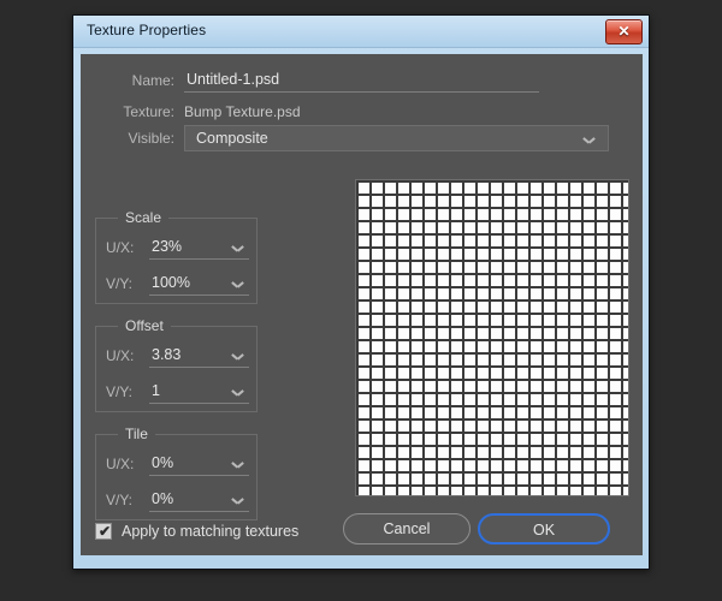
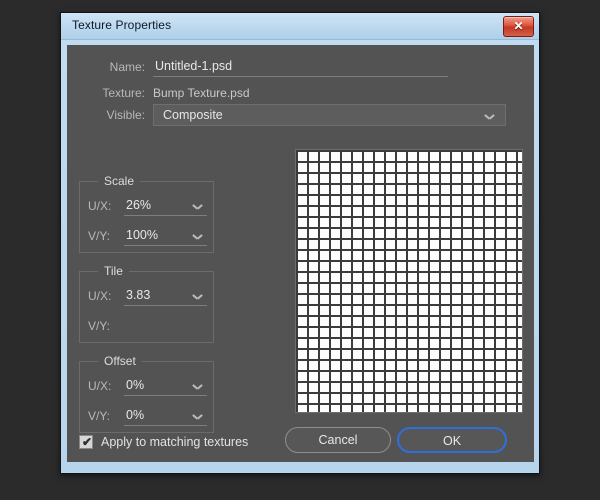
  Texture Properties
  ✕
  Name:
  Untitled-1.psd
  Texture:
  Bump Texture.psd
  Visible:
  Composite
  Scale
  U/X:
- 23%
+ 26%
  V/Y:
  100%
- Offset
+ Tile
  U/X:
  3.83
  V/Y:
- 1
- Tile
+ Offset
  U/X:
  0%
  V/Y:
  0%
  ✔
  Apply to matching textures
  Cancel
  OK
